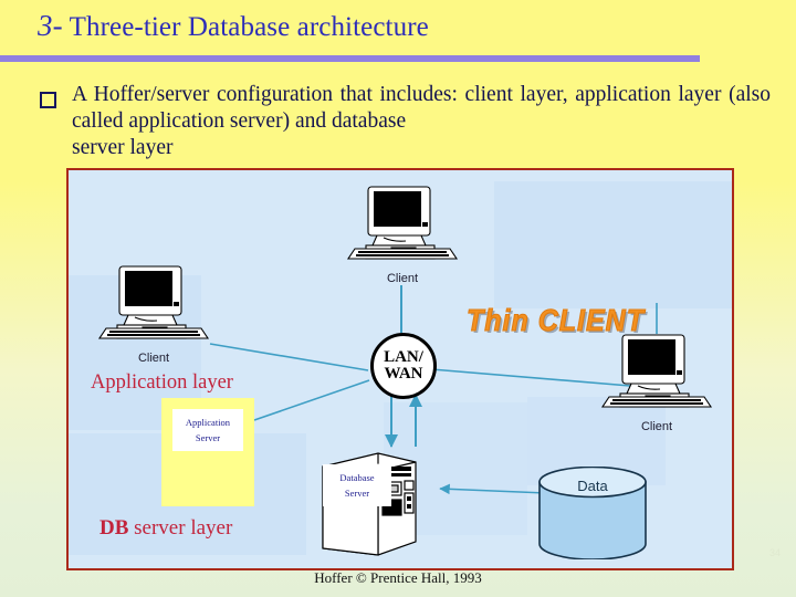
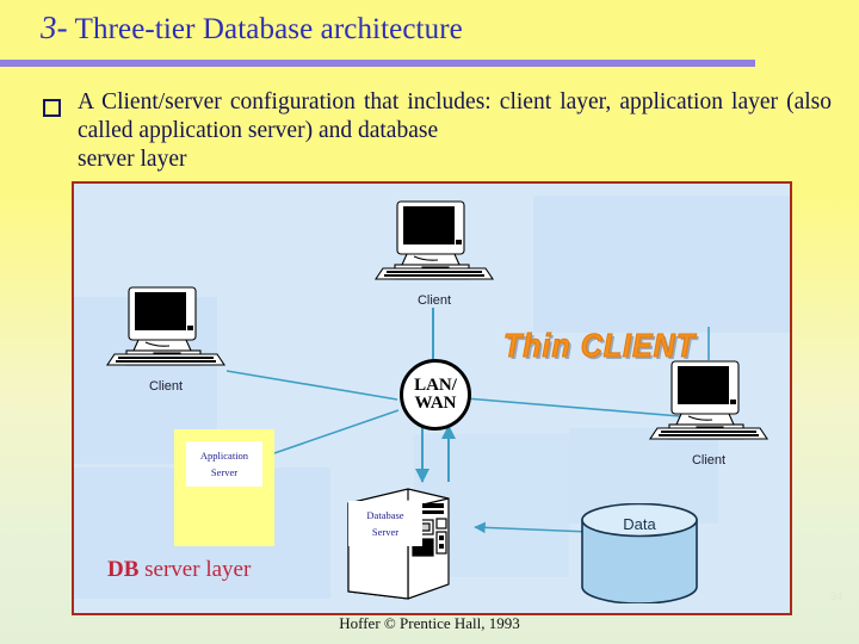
  3- Three-tier Database architecture
- A Hoffer/server configuration that includes: client layer, application layer (also called application server) and database
+ A Client/server configuration that includes: client layer, application layer (also called application server) and database
  server layer
- Application layer
  DB server layer
  LAN/
  WAN
  Thin CLIENT
  Client
  Client
  Client
  Application
  Server
  Database
  Server
  Data
  Hoffer © Prentice Hall, 1993
